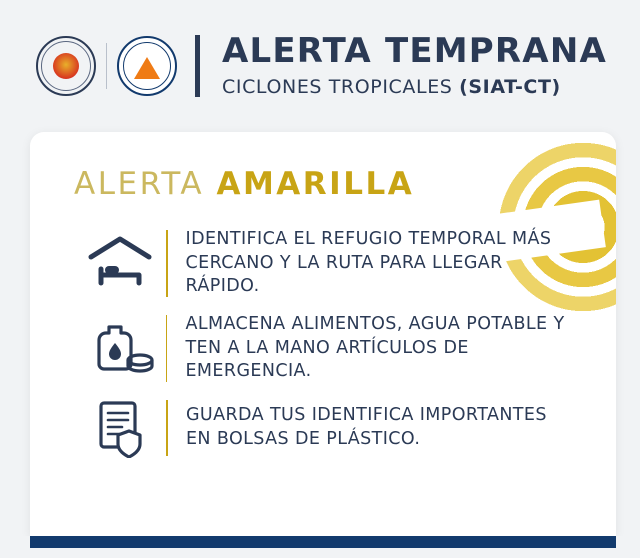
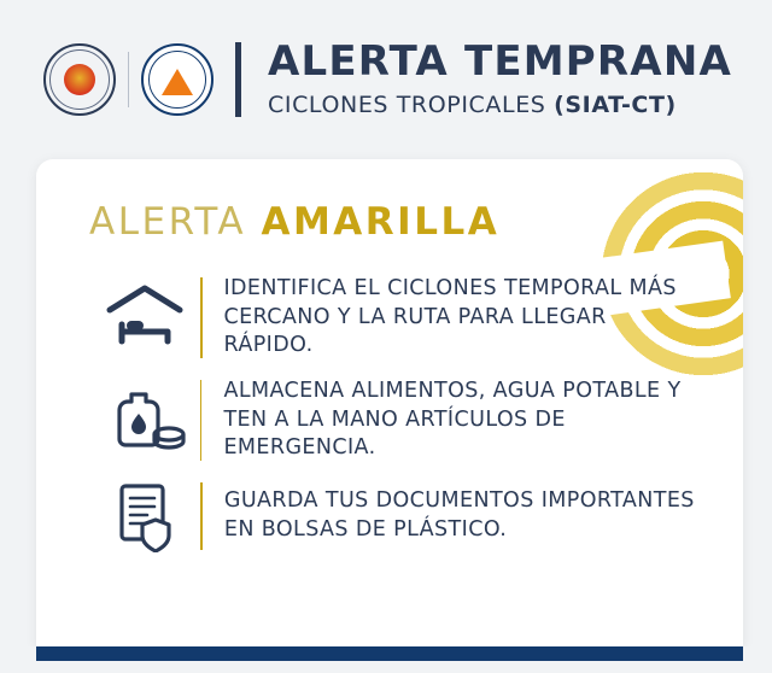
  ALERTA TEMPRANA
  CICLONES TROPICALES (SIAT-CT)
  ALERTA AMARILLA
- IDENTIFICA EL REFUGIO TEMPORAL MÁS CERCANO Y LA RUTA PARA LLEGAR RÁPIDO.
+ IDENTIFICA EL CICLONES TEMPORAL MÁS CERCANO Y LA RUTA PARA LLEGAR RÁPIDO.
  ALMACENA ALIMENTOS, AGUA POTABLE Y TEN A LA MANO ARTÍCULOS DE EMERGENCIA.
- GUARDA TUS IDENTIFICA IMPORTANTES EN BOLSAS DE PLÁSTICO.
+ GUARDA TUS DOCUMENTOS IMPORTANTES EN BOLSAS DE PLÁSTICO.
